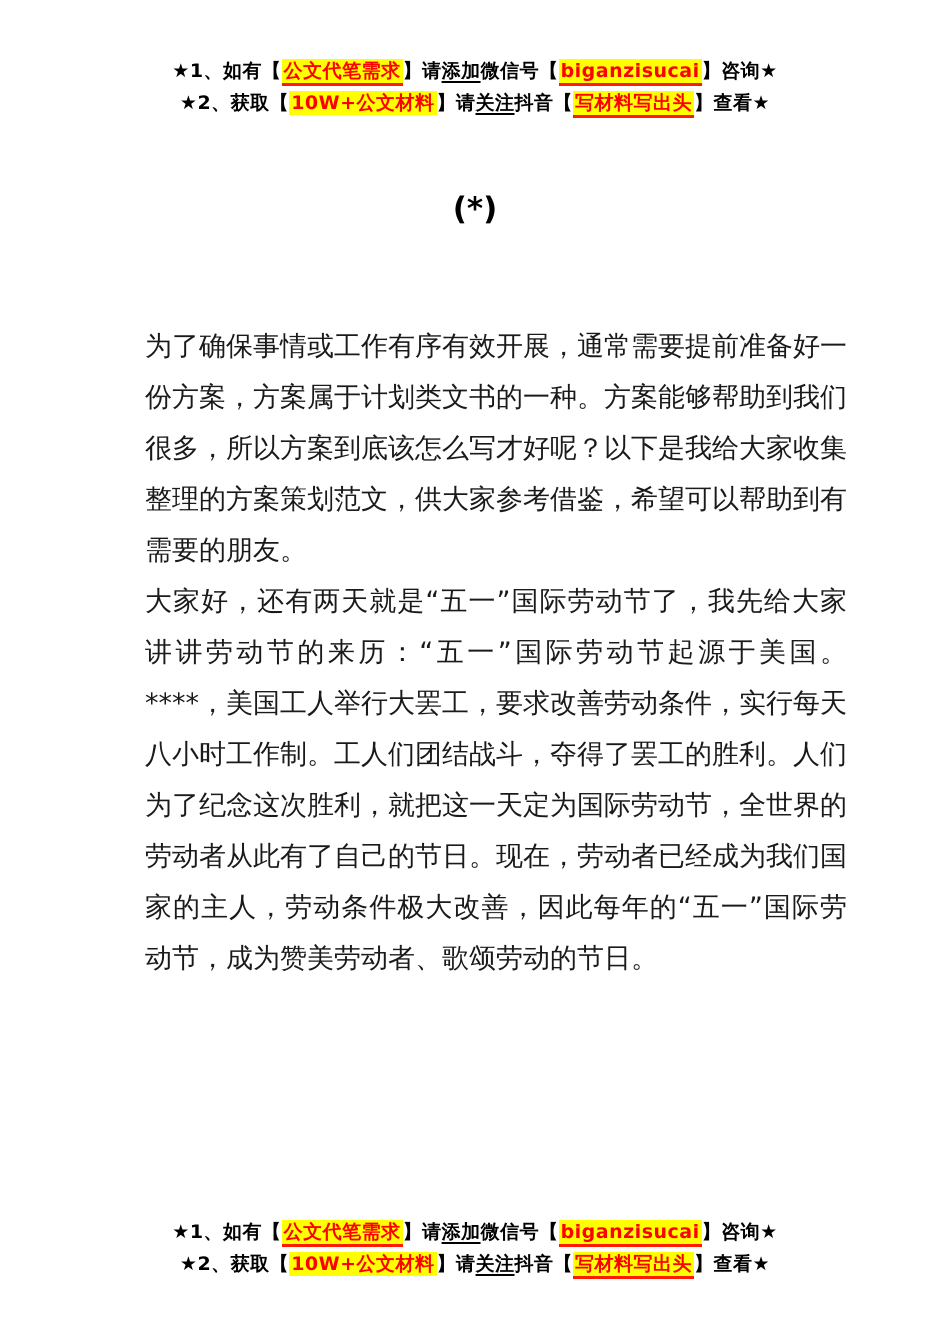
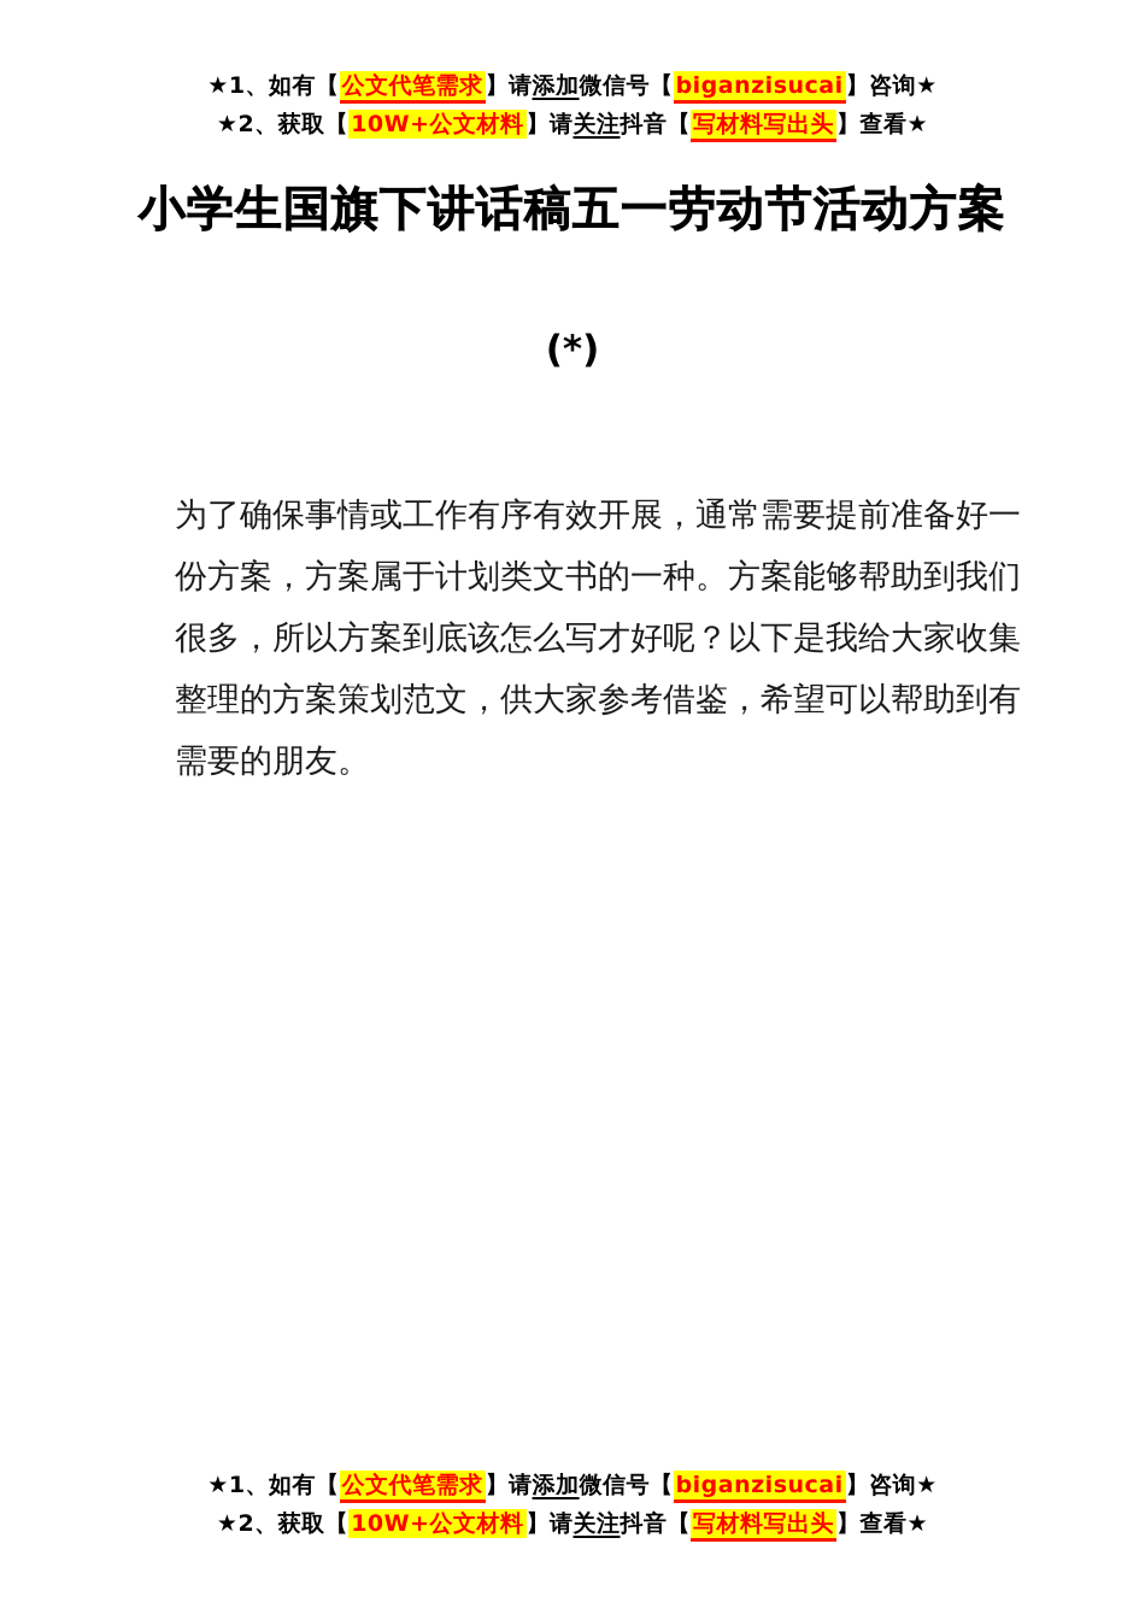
  ★1、如有【公文代笔需求】请添加微信号【biganzisucai】咨询★
  ★2、获取【10W+公文材料】请关注抖音【写材料写出头】查看★
+ 小学生国旗下讲话稿五一劳动节活动方案
  (*)
  为了确保事情或工作有序有效开展，通常需要提前准备好一份方案，方案属于计划类文书的一种。方案能够帮助到我们很多，所以方案到底该怎么写才好呢？以下是我给大家收集整理的方案策划范文，供大家参考借鉴，希望可以帮助到有需要的朋友。
- 大家好，还有两天就是“五一”国际劳动节了，我先给大家讲讲劳动节的来历：“五一”国际劳动节起源于美国。****，美国工人举行大罢工，要求改善劳动条件，实行每天八小时工作制。工人们团结战斗，夺得了罢工的胜利。人们为了纪念这次胜利，就把这一天定为国际劳动节，全世界的劳动者从此有了自己的节日。现在，劳动者已经成为我们国家的主人，劳动条件极大改善，因此每年的“五一”国际劳动节，成为赞美劳动者、歌颂劳动的节日。
  ★1、如有【公文代笔需求】请添加微信号【biganzisucai】咨询★
  ★2、获取【10W+公文材料】请关注抖音【写材料写出头】查看★
